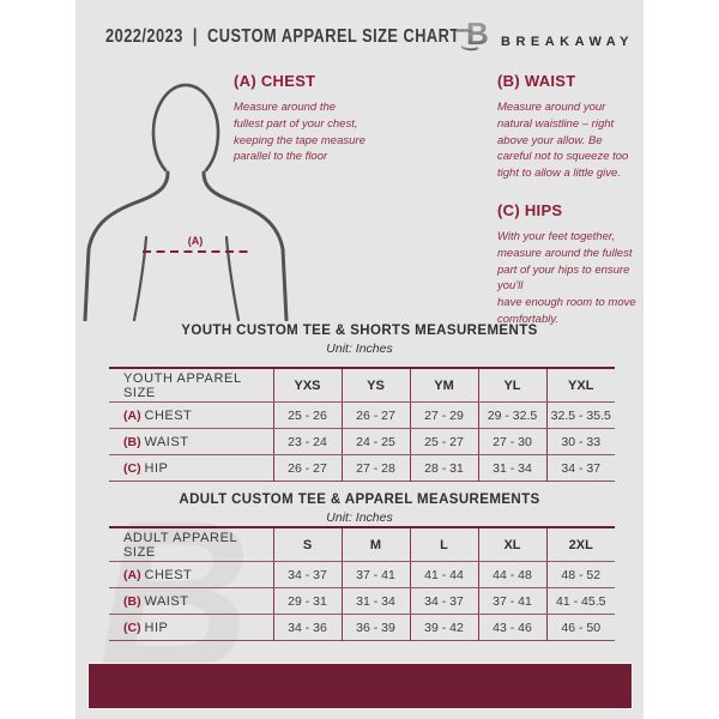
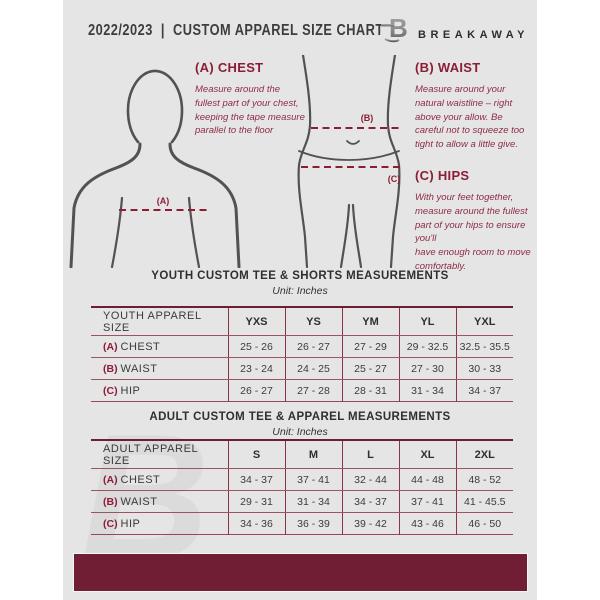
  B
  2022/2023 | CUSTOM APPAREL SIZE CHART
  B
  BREAKAWAY
  (A)
+ (B)
+ (C)
  (A) CHEST
  Measure around the fullest part of your chest, keeping the tape measure parallel to the floor
  (B) WAIST
  Measure around your natural waistline – right above your allow. Be careful not to squeeze too tight to allow a little give.
  (C) HIPS
  With your feet together, measure around the fullest part of your hips to ensure you'll
  have enough room to move comfortably.
  YOUTH CUSTOM TEE & SHORTS MEASUREMENTS
  Unit: Inches
  YOUTH APPAREL SIZE	YXS	YS	YM	YL	YXL
  (A) CHEST	25 - 26	26 - 27	27 - 29	29 - 32.5	32.5 - 35.5
  (B) WAIST	23 - 24	24 - 25	25 - 27	27 - 30	30 - 33
  (C) HIP	26 - 27	27 - 28	28 - 31	31 - 34	34 - 37
  ADULT CUSTOM TEE & APPAREL MEASUREMENTS
  Unit: Inches
  ADULT APPAREL SIZE	S	M	L	XL	2XL
- (A) CHEST	34 - 37	37 - 41	41 - 44	44 - 48	48 - 52
+ (A) CHEST	34 - 37	37 - 41	32 - 44	44 - 48	48 - 52
  (B) WAIST	29 - 31	31 - 34	34 - 37	37 - 41	41 - 45.5
  (C) HIP	34 - 36	36 - 39	39 - 42	43 - 46	46 - 50
